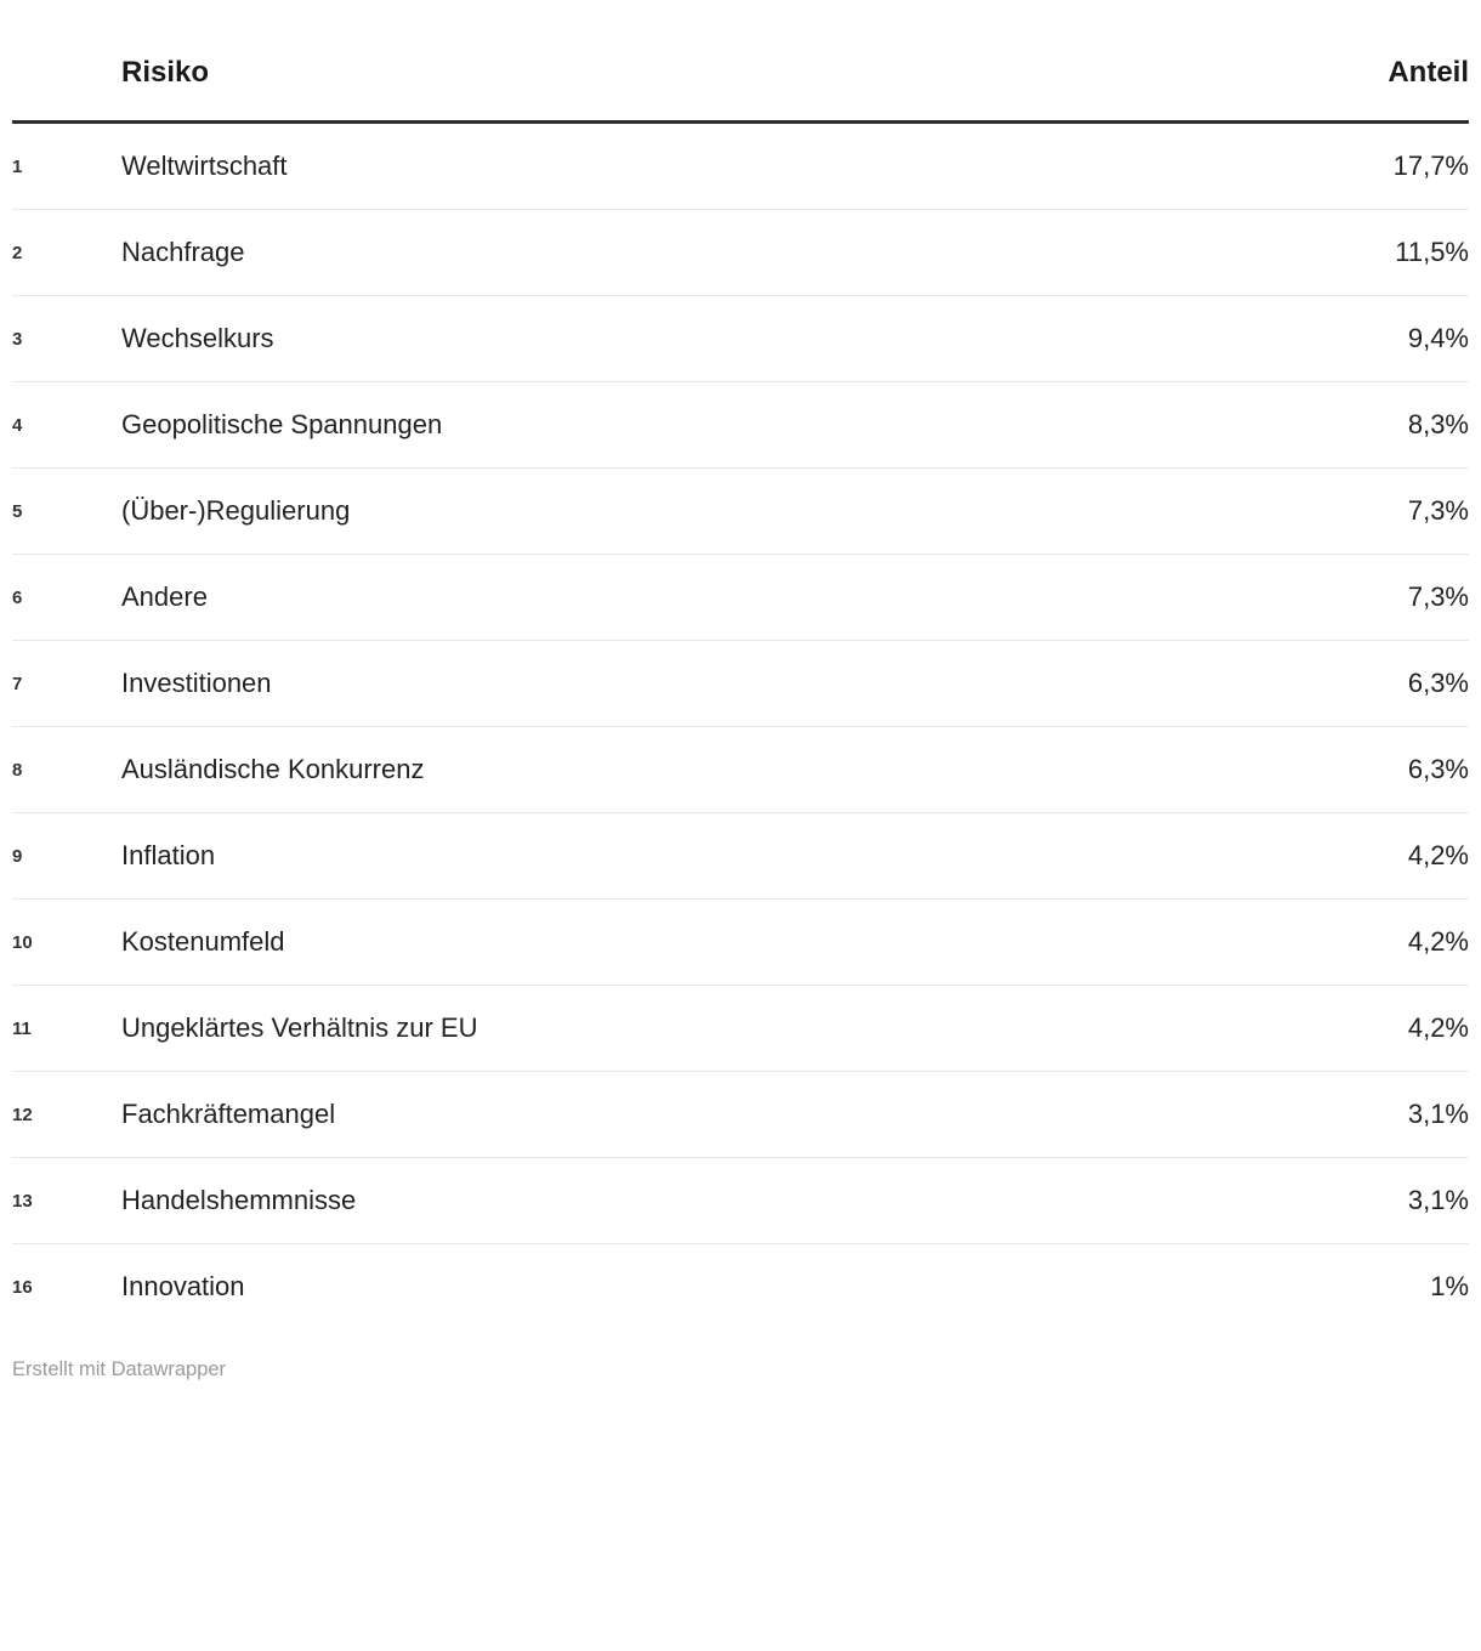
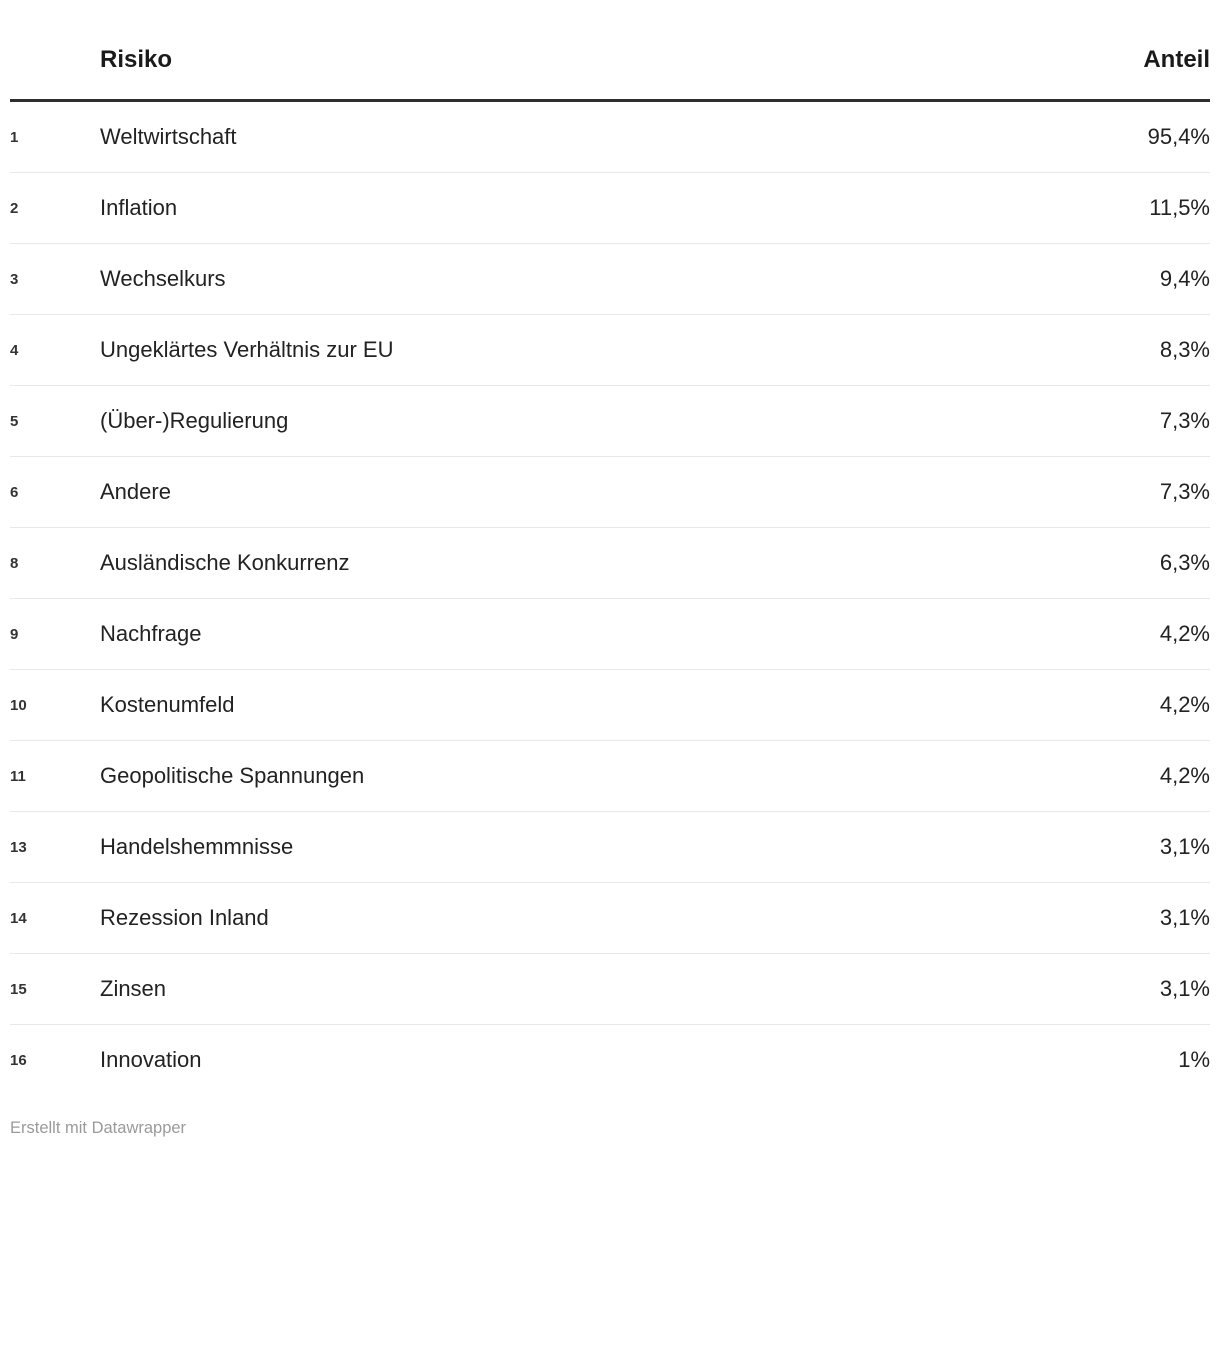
  	Risiko	Anteil
- 1	Weltwirtschaft	17,7%
+ 1	Weltwirtschaft	95,4%
- 2	Nachfrage	11,5%
+ 2	Inflation	11,5%
  3	Wechselkurs	9,4%
- 4	Geopolitische Spannungen	8,3%
+ 4	Ungeklärtes Verhältnis zur EU	8,3%
  5	(Über-)Regulierung	7,3%
  6	Andere	7,3%
- 7	Investitionen	6,3%
  8	Ausländische Konkurrenz	6,3%
- 9	Inflation	4,2%
+ 9	Nachfrage	4,2%
  10	Kostenumfeld	4,2%
- 11	Ungeklärtes Verhältnis zur EU	4,2%
+ 11	Geopolitische Spannungen	4,2%
- 12	Fachkräftemangel	3,1%
  13	Handelshemmnisse	3,1%
+ 14	Rezession Inland	3,1%
+ 15	Zinsen	3,1%
  16	Innovation	1%
  Erstellt mit Datawrapper
